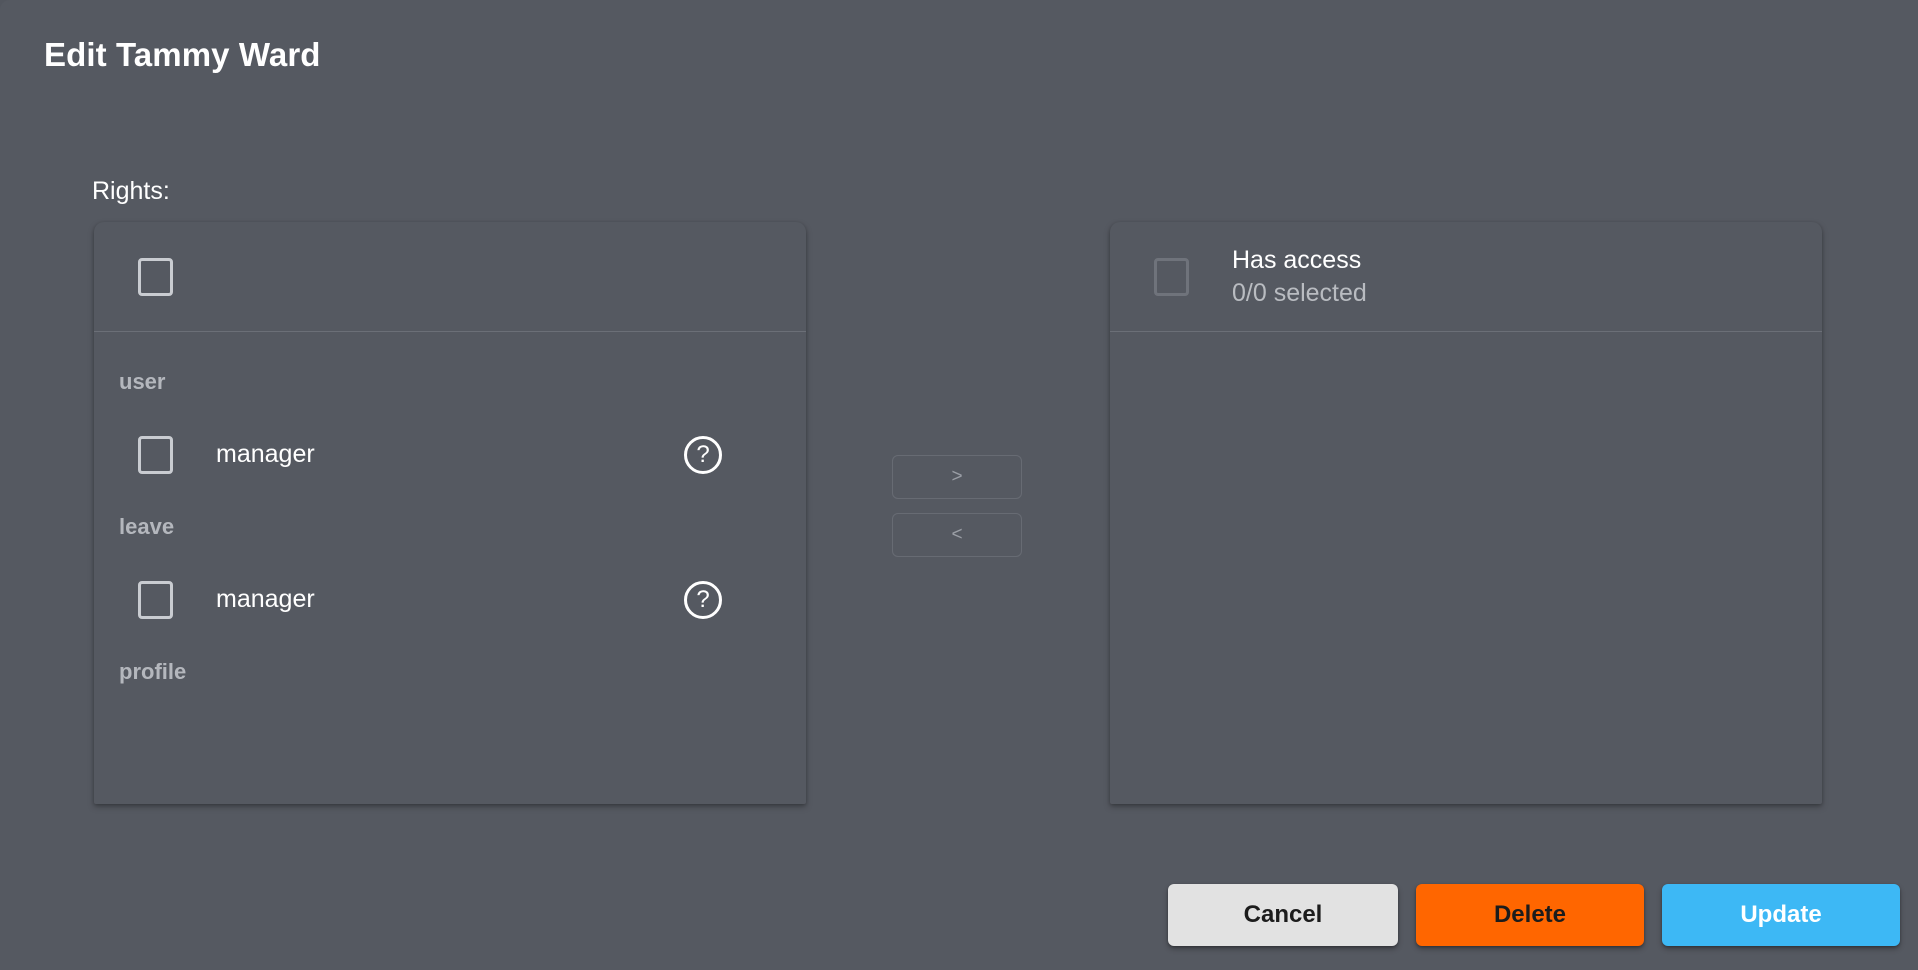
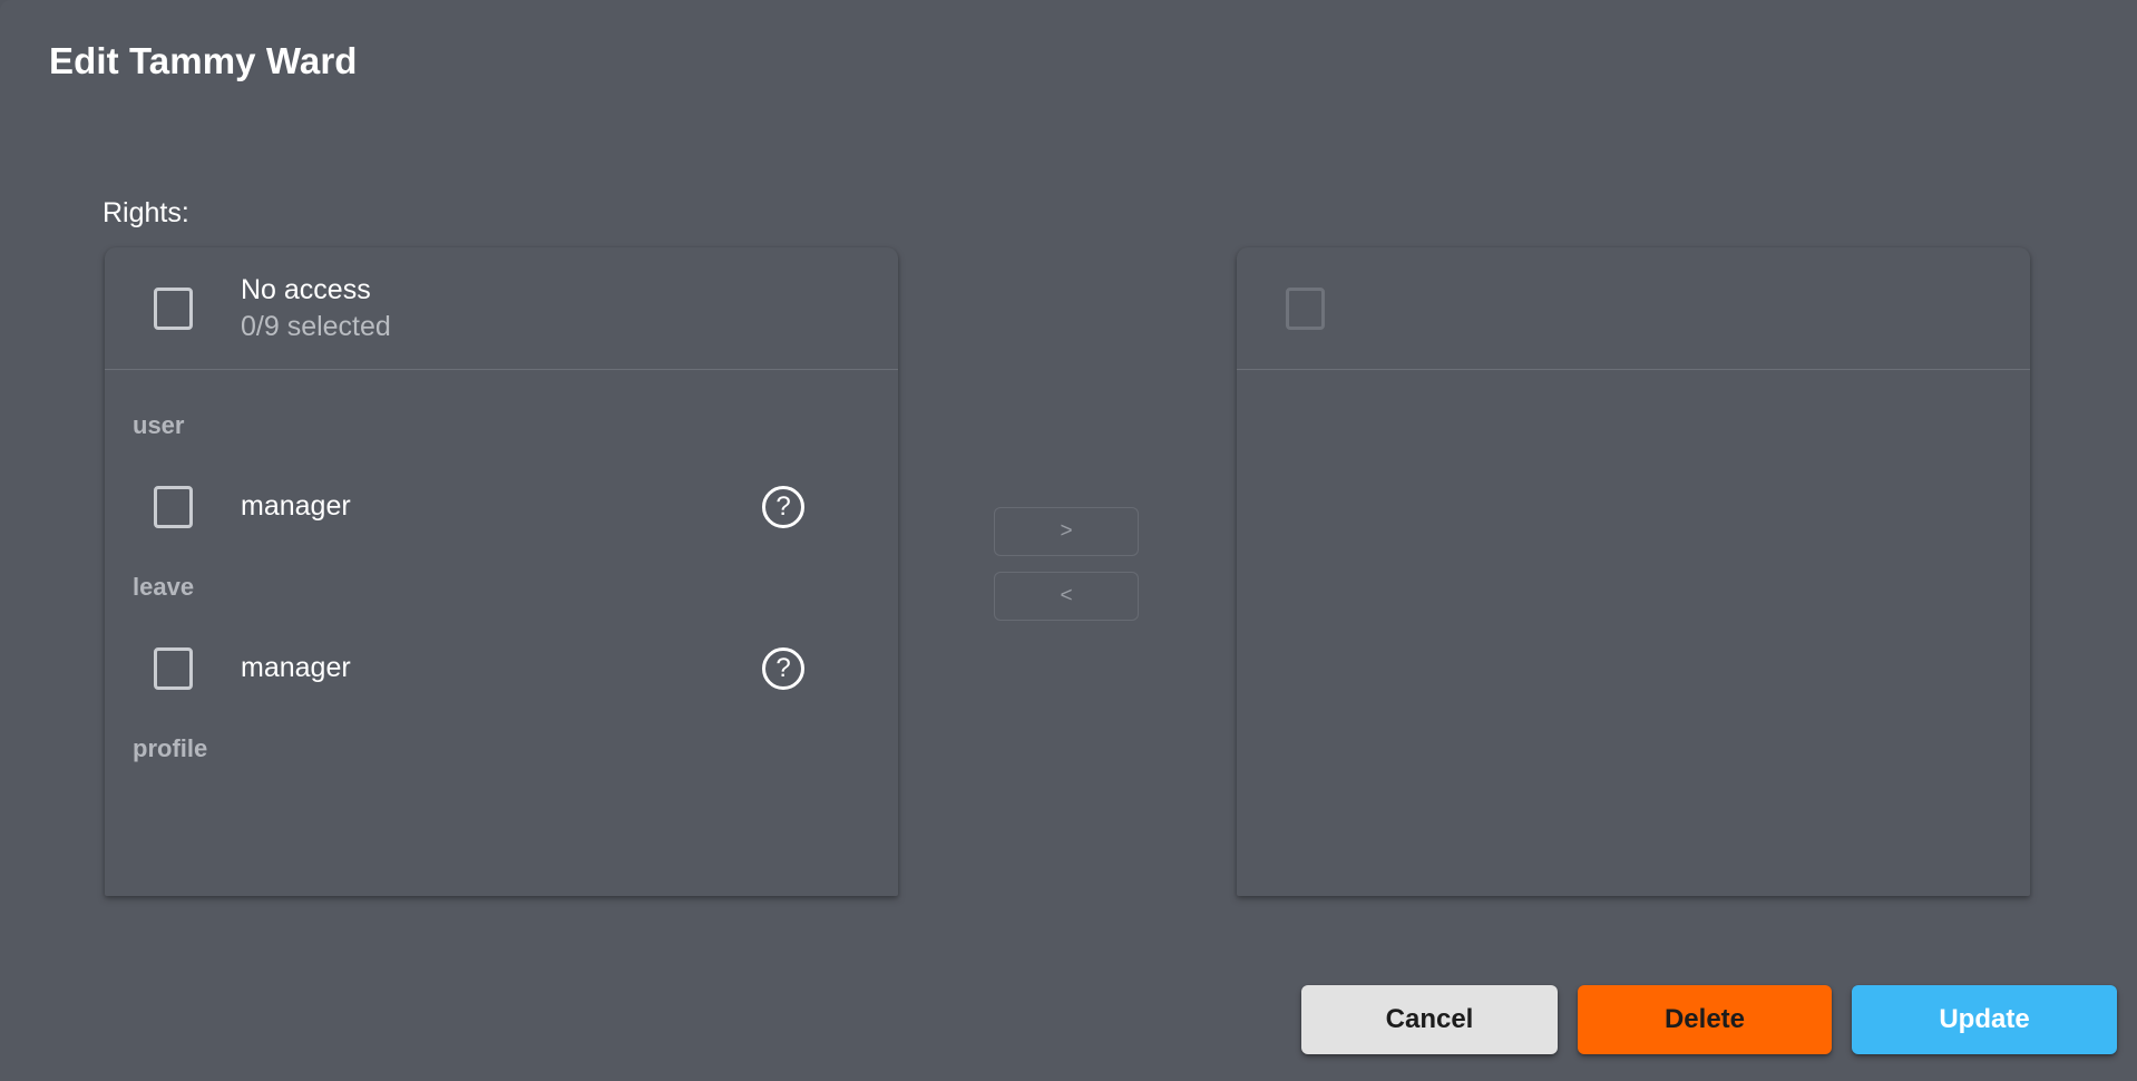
  Edit Tammy Ward
  Rights:
+ No access
+ 0/9 selected
  user
  manager
  ?
  leave
  manager
  ?
  profile
  >
  <
- Has access
- 0/0 selected
  Cancel
  Delete
  Update
